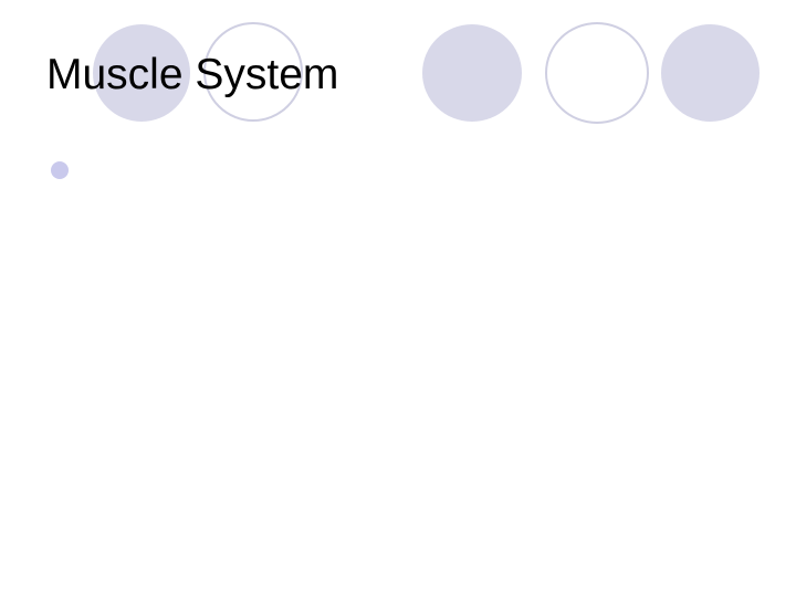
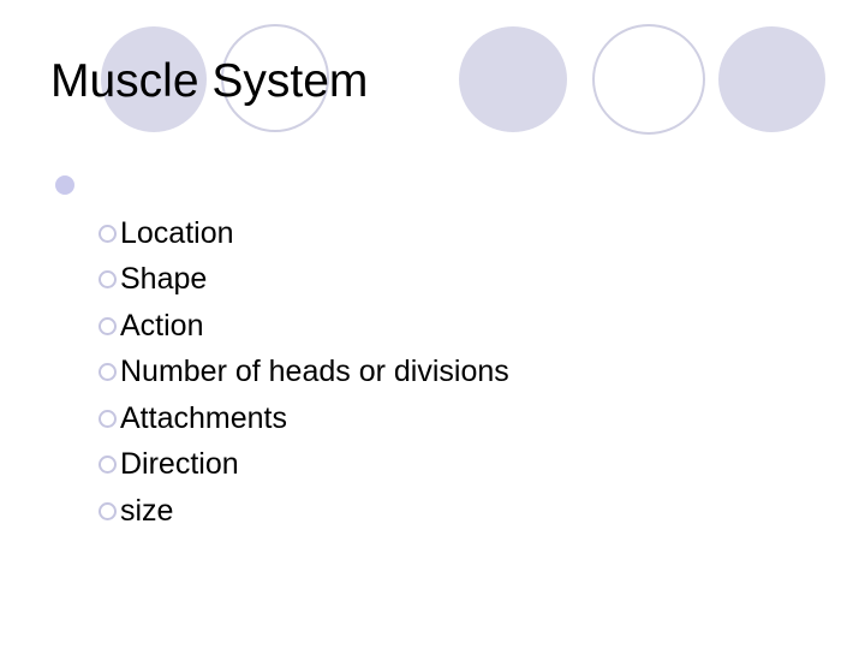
  Muscle System
+ Location
+ Shape
+ Action
+ Number of heads or divisions
+ Attachments
+ Direction
+ size
